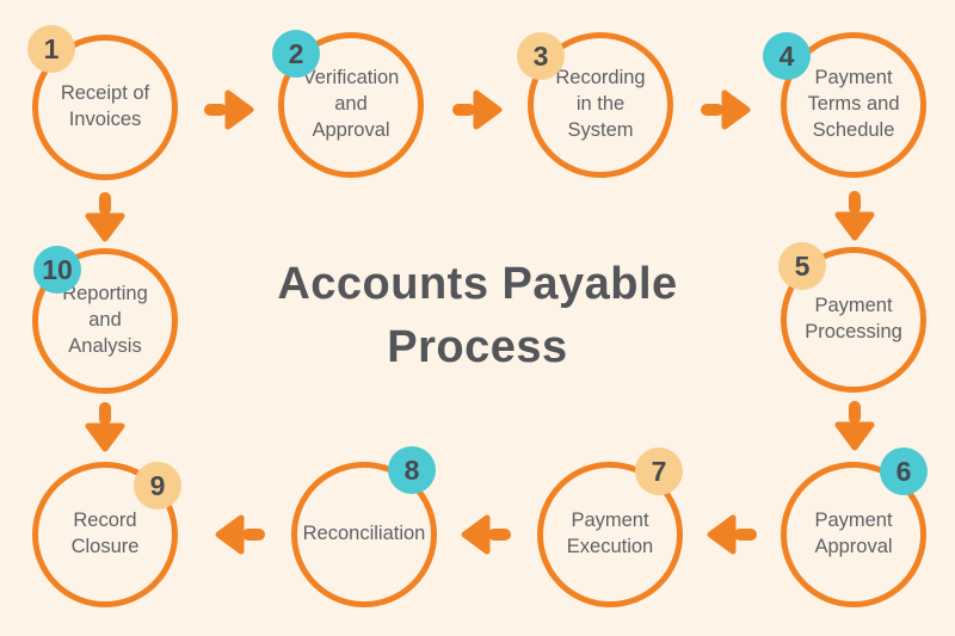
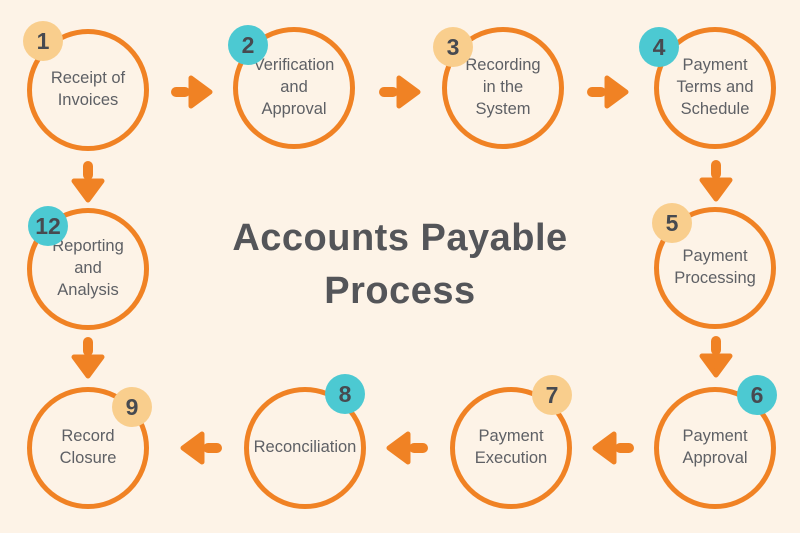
  Accounts Payable
  Process
  Receipt of
  Invoices
  Verification
  and
  Approval
  Recording
  in the
  System
  Payment
  Terms and
  Schedule
  Payment
  Processing
  Payment
  Approval
  Payment
  Execution
  Reconciliation
  Record
  Closure
  Reporting
  and
  Analysis
  1
  2
  3
  4
  5
  6
  7
  8
  9
- 10
+ 12
